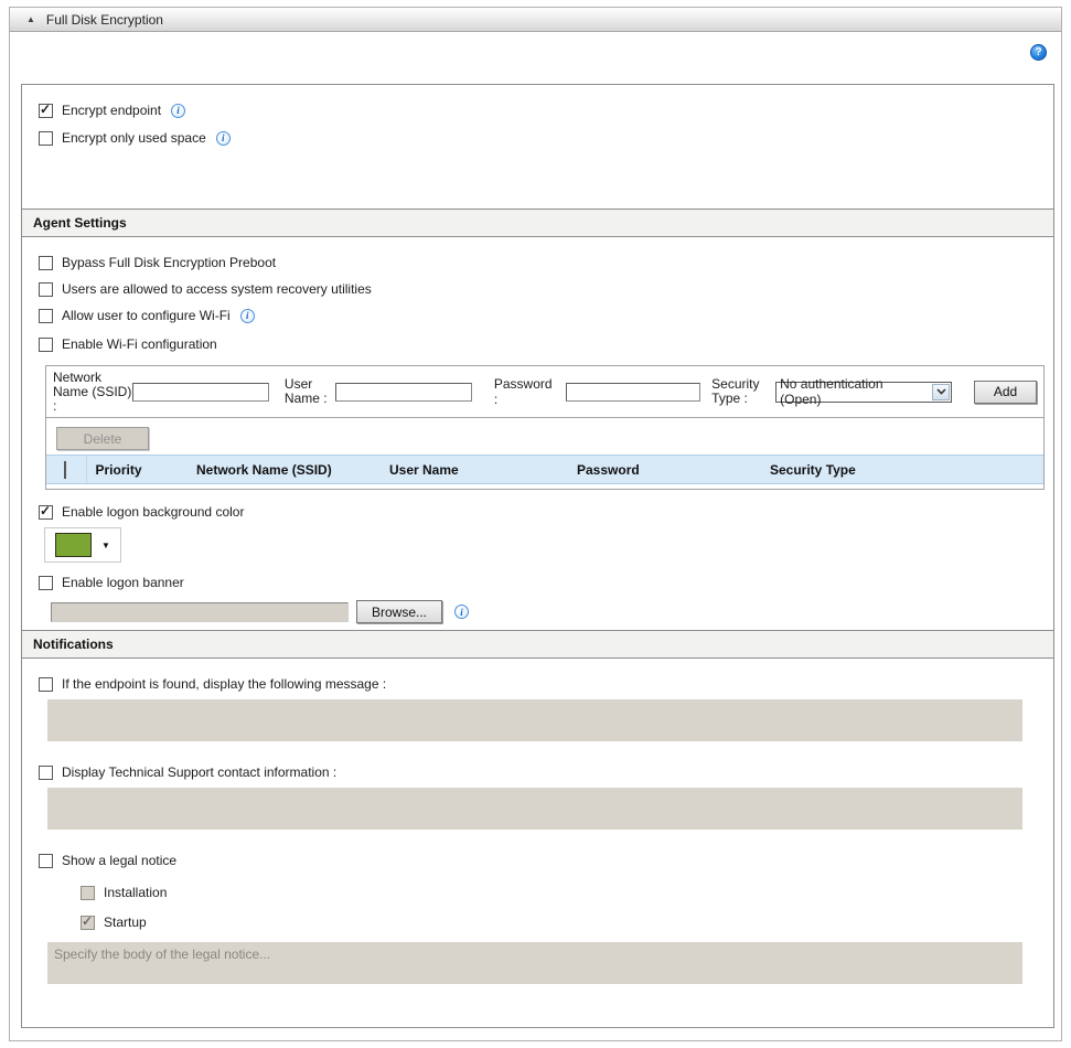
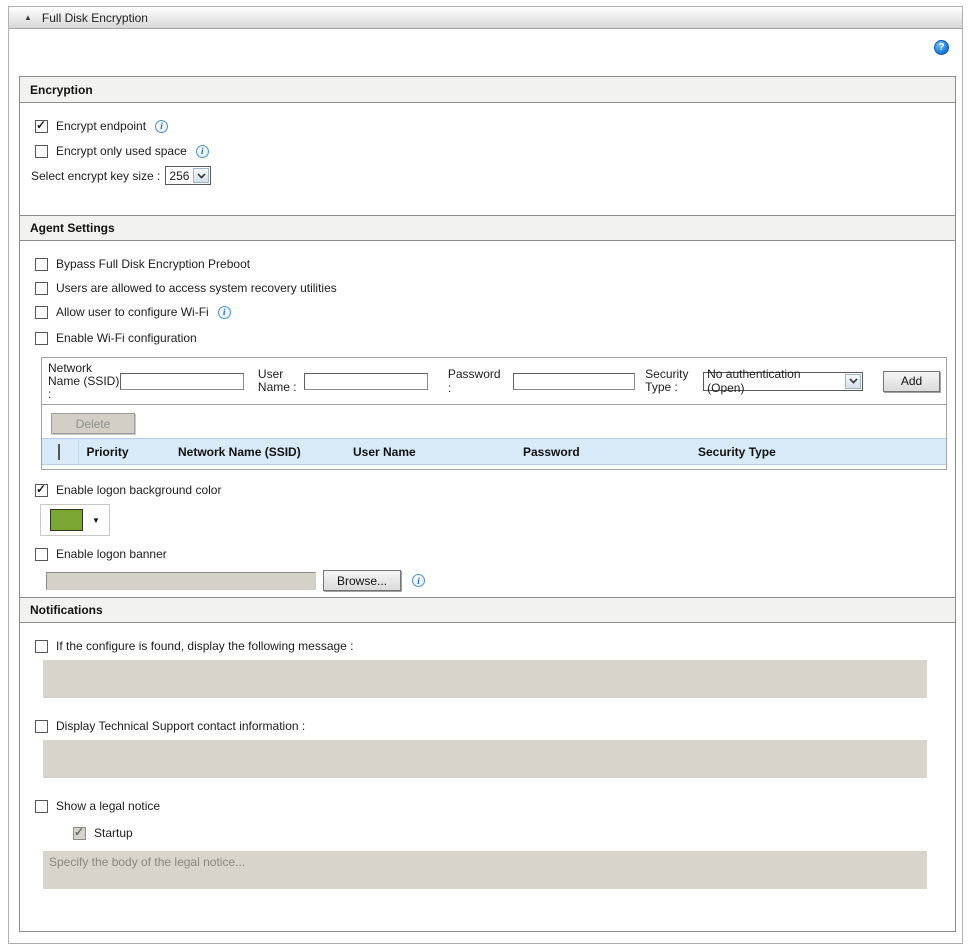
  ▲
  Full Disk Encryption
  ?
+ Encryption
  Encrypt endpoint
  i
  Encrypt only used space
  i
+ Select encrypt key size :
+ 256
  Agent Settings
  Bypass Full Disk Encryption Preboot
  Users are allowed to access system recovery utilities
  Allow user to configure Wi-Fi
  i
  Enable Wi-Fi configuration
  Network Name (SSID) :
  User Name :
  Password :
  Security Type :
  No authentication (Open)
  Add
  Delete
  	Priority	Network Name (SSID)	User Name	Password	Security Type
  Enable logon background color
  ▼
  Enable logon banner
  Browse...
  i
  Notifications
- If the endpoint is found, display the following message :
+ If the configure is found, display the following message :
  Display Technical Support contact information :
  Show a legal notice
- Installation
  Startup
  Specify the body of the legal notice...
